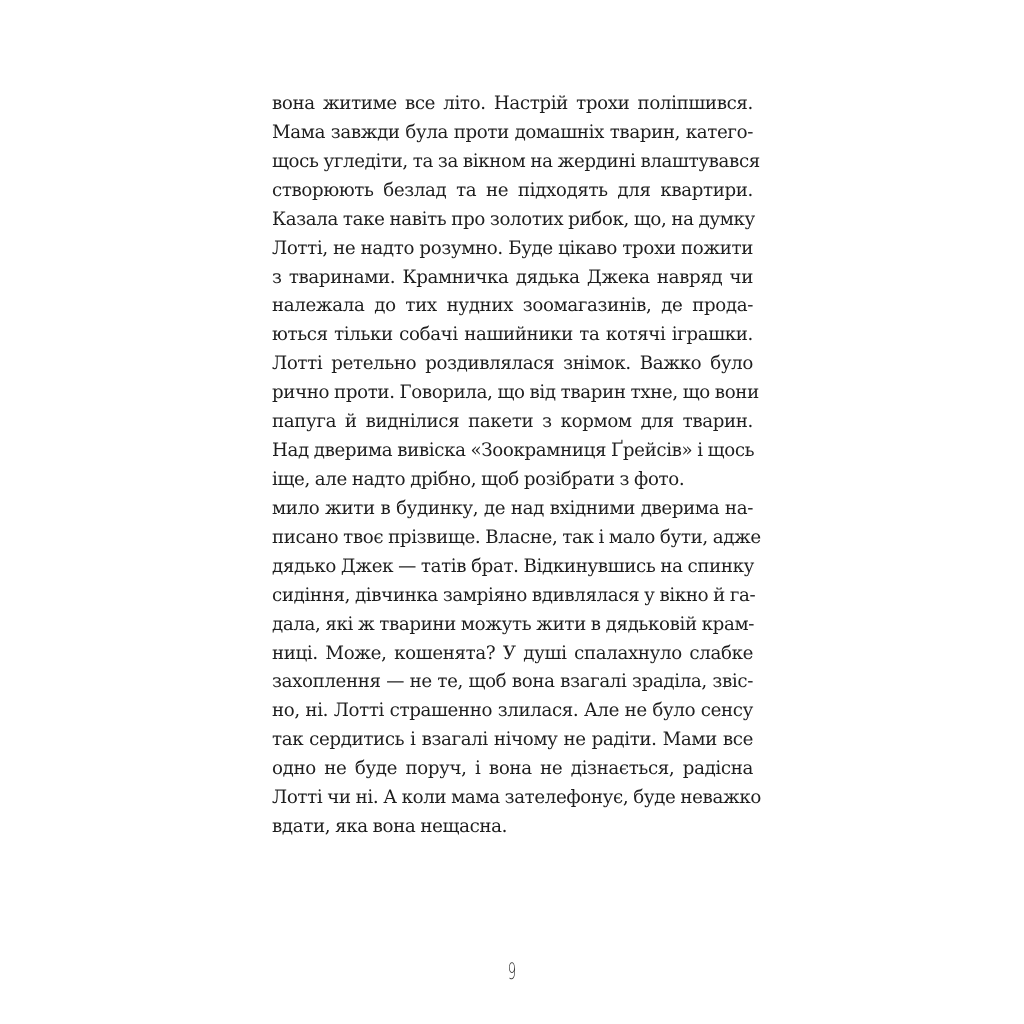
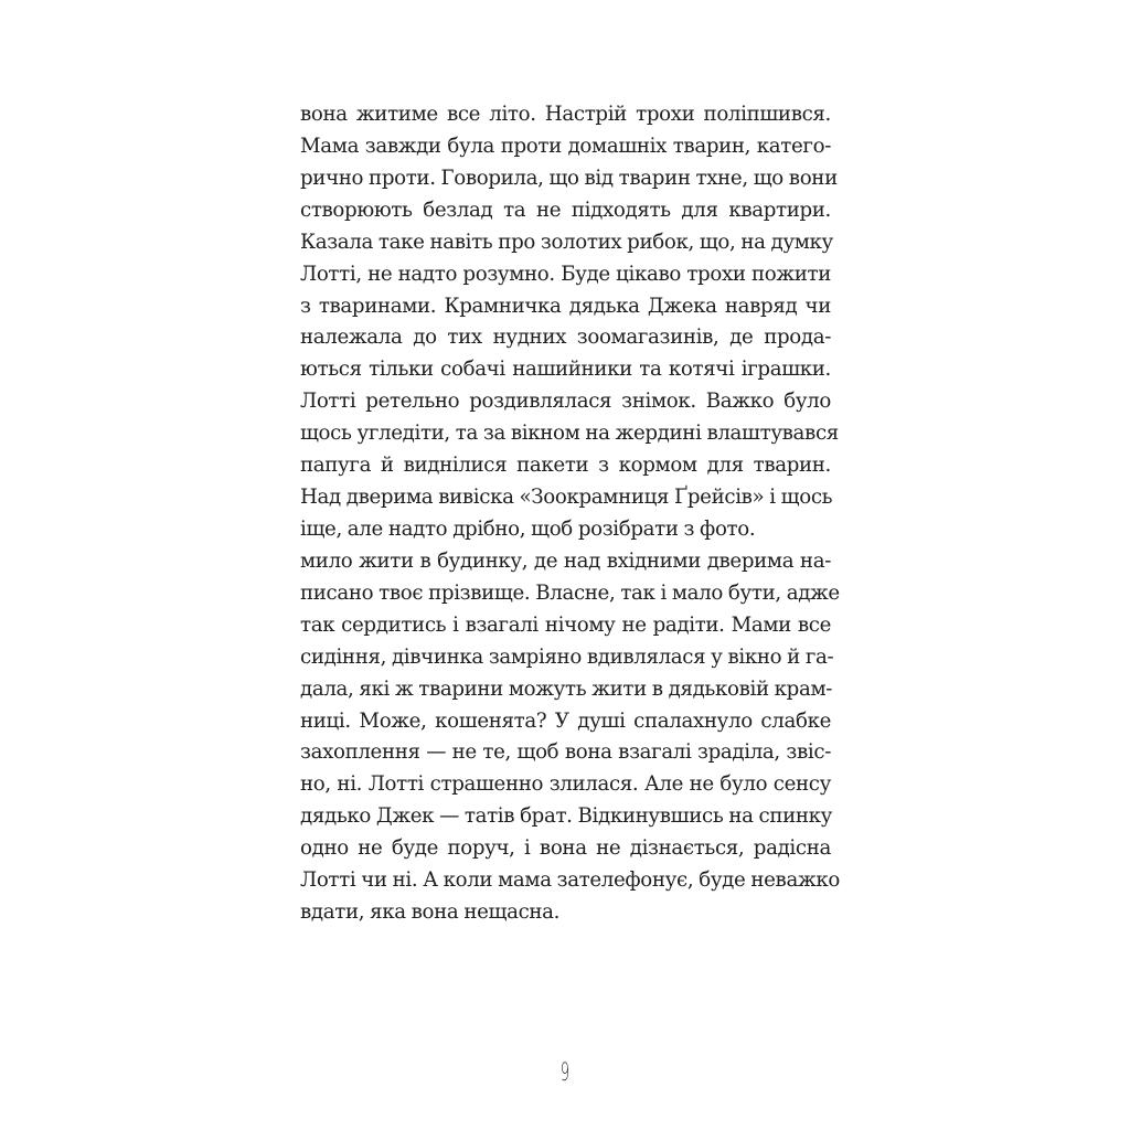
  вона житиме все літо. Настрій трохи поліпшився.
  Мама завжди була проти домашніх тварин, катего-
- щось угледіти, та за вікном на жердині влаштувався
+ рично проти. Говорила, що від тварин тхне, що вони
  створюють безлад та не підходять для квартири.
  Казала таке навіть про золотих рибок, що, на думку
  Лотті, не надто розумно. Буде цікаво трохи пожити
  з тваринами. Крамничка дядька Джека навряд чи
  належала до тих нудних зоомагазинів, де прода-
  ються тільки собачі нашийники та котячі іграшки.
  Лотті ретельно роздивлялася знімок. Важко було
- рично проти. Говорила, що від тварин тхне, що вони
+ щось угледіти, та за вікном на жердині влаштувався
  папуга й виднілися пакети з кормом для тварин.
  Над дверима вивіска «Зоокрамниця Ґрейсів» і щось
  іще, але надто дрібно, щоб розібрати з фото.
  мило жити в будинку, де над вхідними дверима на-
  писано твоє прізвище. Власне, так і мало бути, адже
- дядько Джек — татів брат. Відкинувшись на спинку
+ так сердитись і взагалі нічому не радіти. Мами все
  сидіння, дівчинка замріяно вдивлялася у вікно й га-
  дала, які ж тварини можуть жити в дядьковій крам-
  ниці. Може, кошенята? У душі спалахнуло слабке
  захоплення — не те, щоб вона взагалі зраділа, звіс-
  но, ні. Лотті страшенно злилася. Але не було сенсу
- так сердитись і взагалі нічому не радіти. Мами все
+ дядько Джек — татів брат. Відкинувшись на спинку
  одно не буде поруч, і вона не дізнається, радісна
  Лотті чи ні. А коли мама зателефонує, буде неважко
  вдати, яка вона нещасна.
  9
